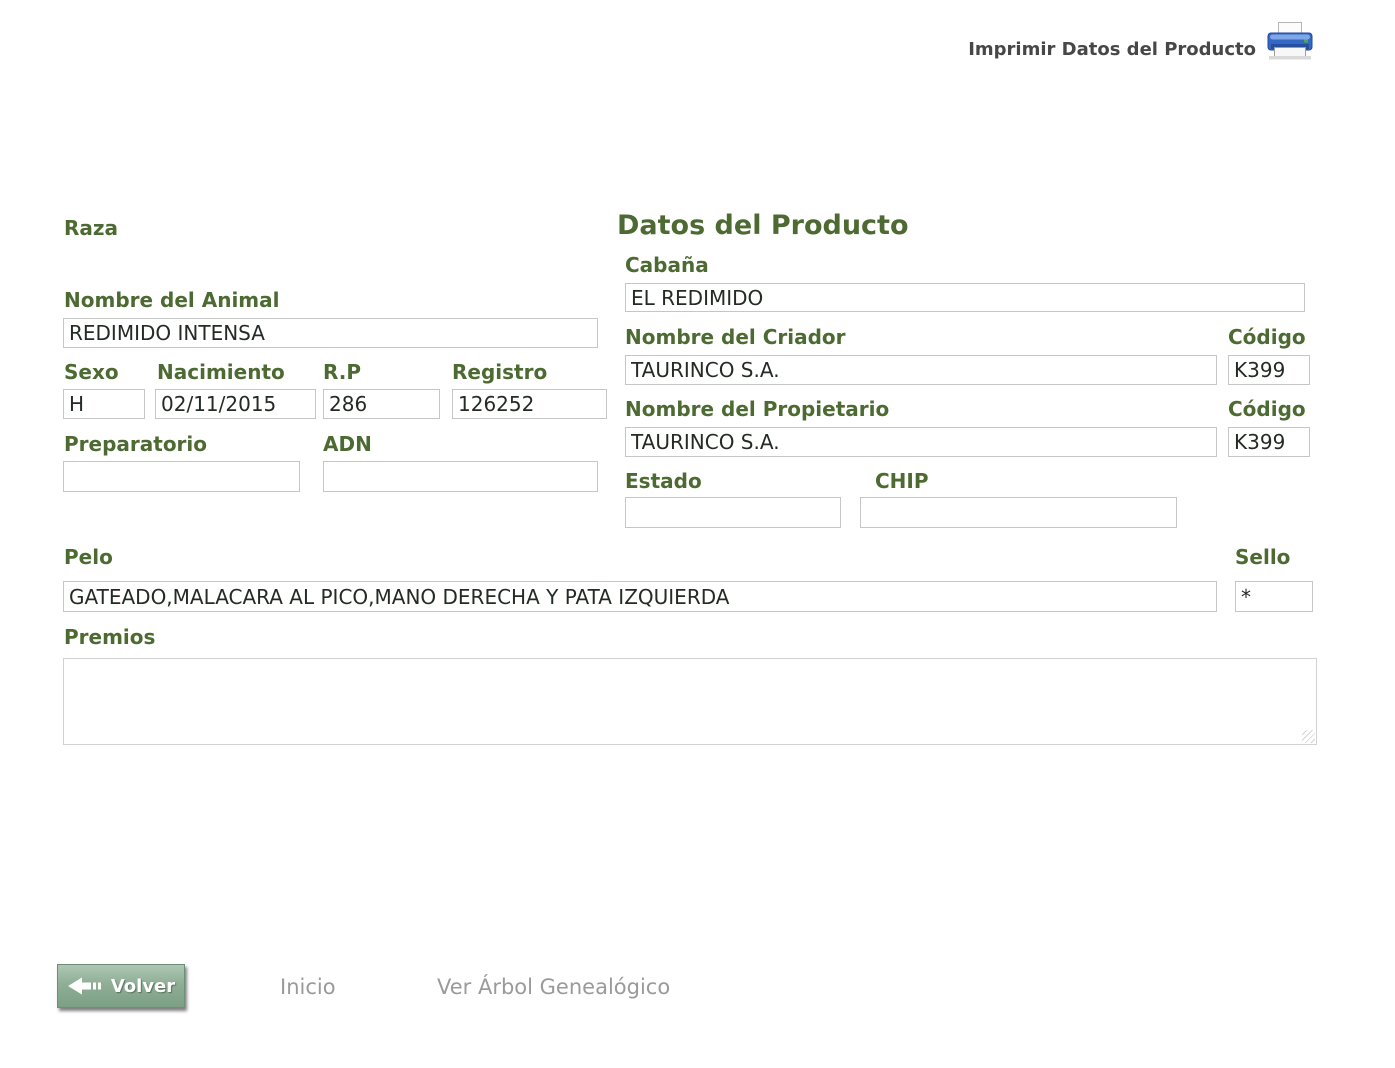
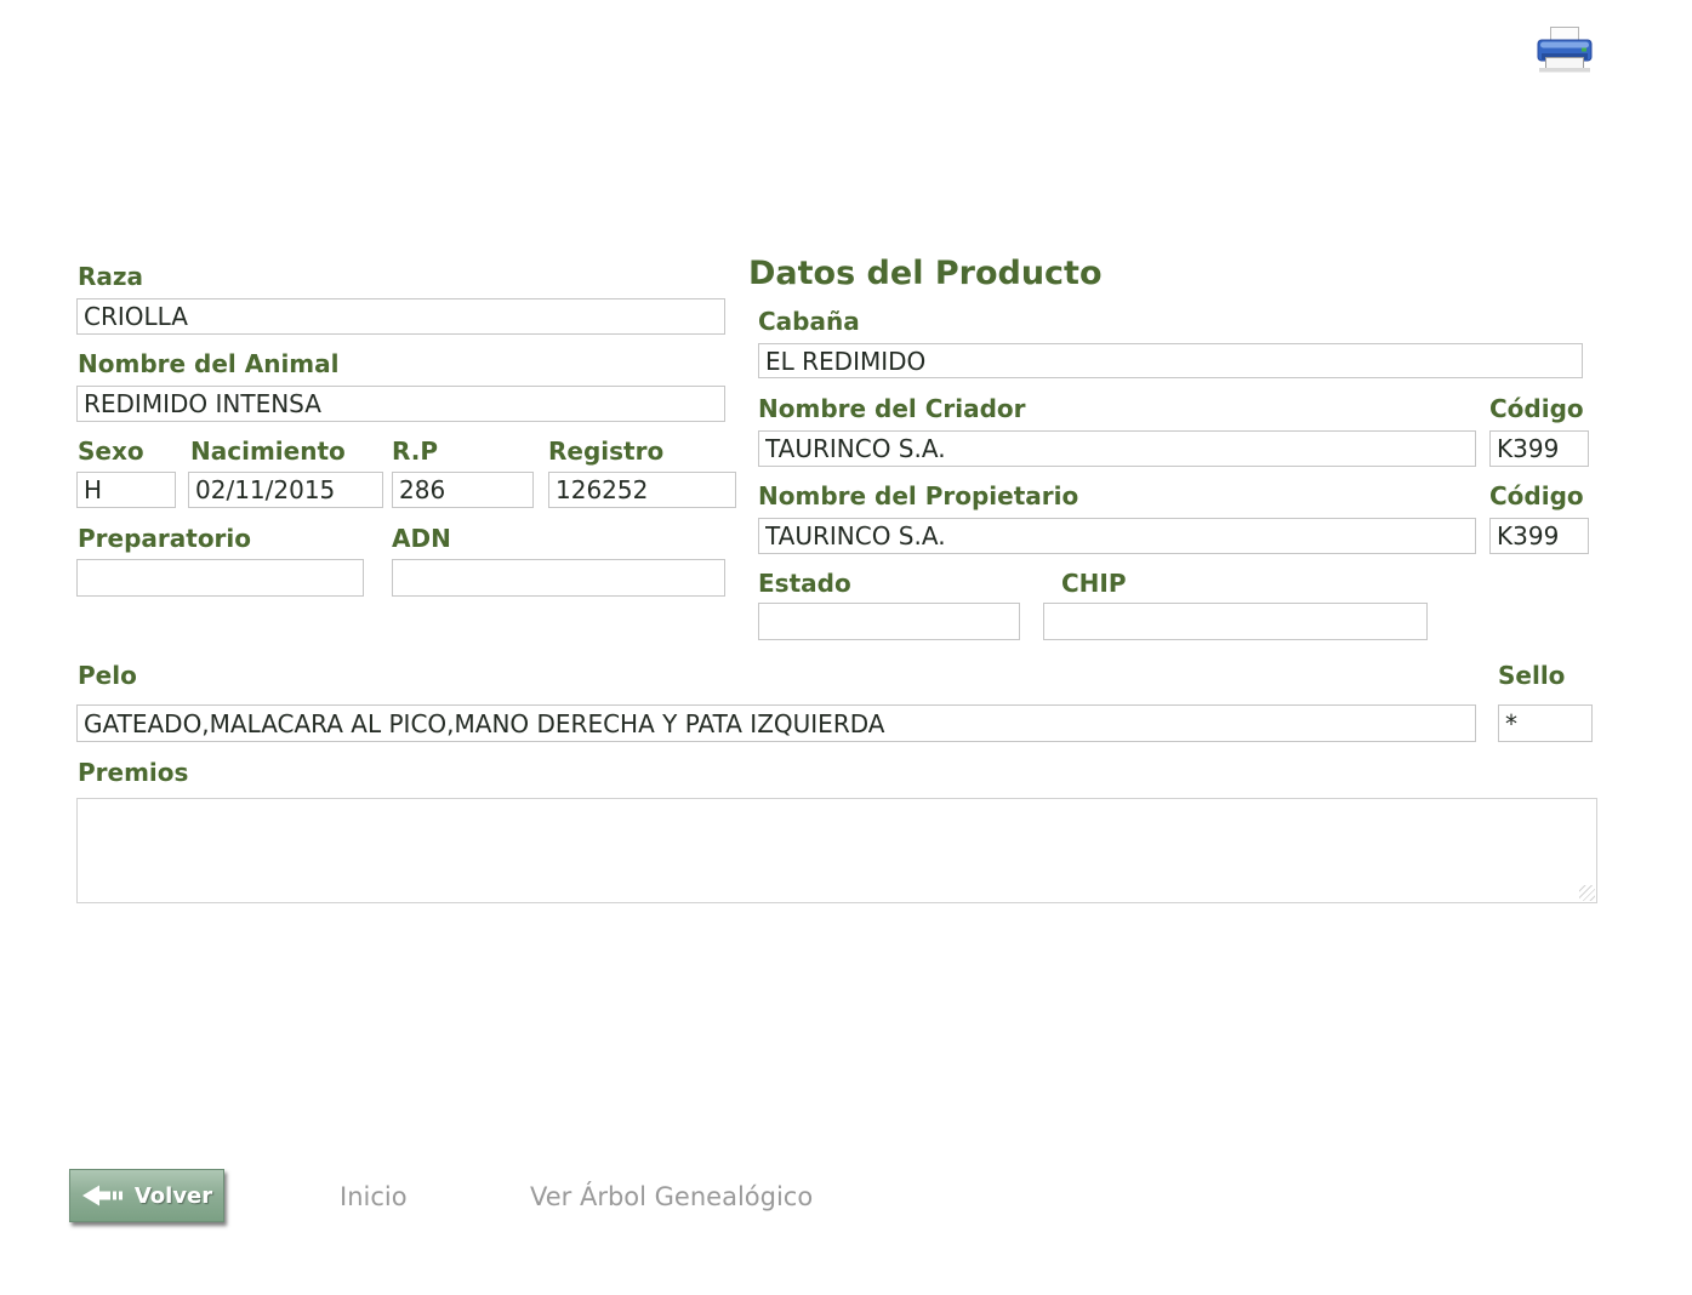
- Imprimir Datos del Producto
  Raza
+ CRIOLLA
  Nombre del Animal
  REDIMIDO INTENSA
  Sexo
  Nacimiento
  R.P
  Registro
  H
  02/11/2015
  286
  126252
  Preparatorio
  ADN
  Datos del Producto
  Cabaña
  EL REDIMIDO
  Nombre del Criador
  Código
  TAURINCO S.A.
  K399
  Nombre del Propietario
  Código
  TAURINCO S.A.
  K399
  Estado
  CHIP
  Pelo
  Sello
  GATEADO,MALACARA AL PICO,MANO DERECHA Y PATA IZQUIERDA
  *
  Premios
  Volver
  Inicio
  Ver Árbol Genealógico
